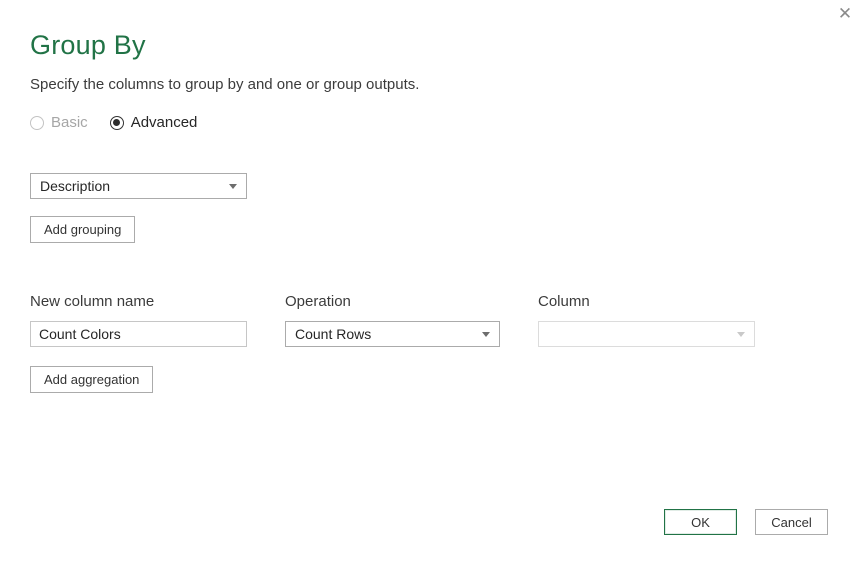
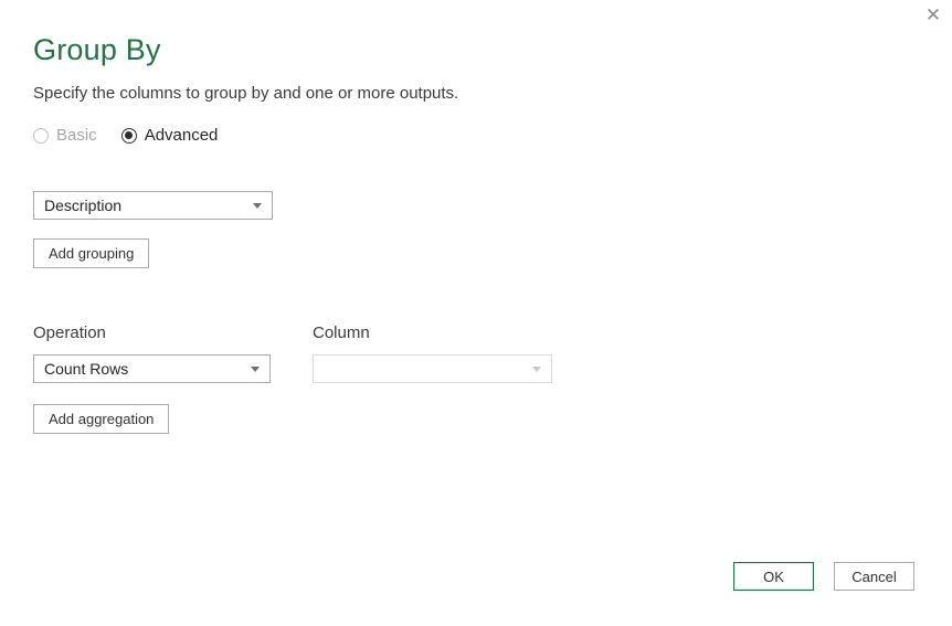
  ✕
  Group By
- Specify the columns to group by and one or group outputs.
+ Specify the columns to group by and one or more outputs.
  Basic
  Advanced
  Description
  Add grouping
- New column name
- Count Colors
  Operation
  Count Rows
  Column
  Add aggregation
  OK
  Cancel
